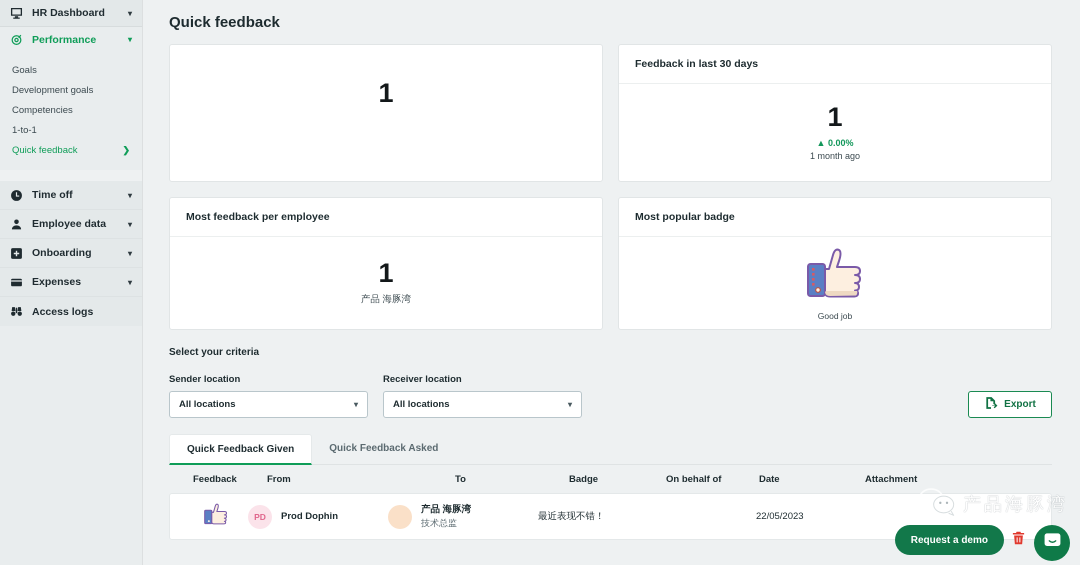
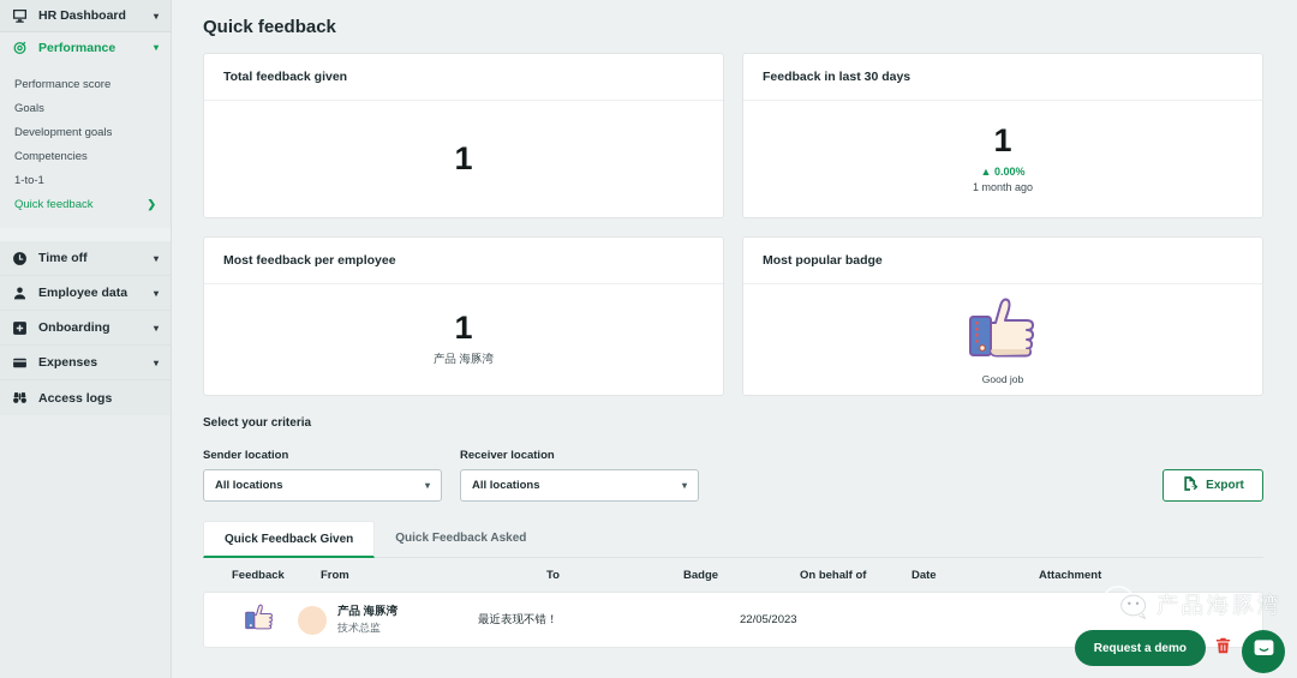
  HR Dashboard
  ▾
  Performance
  ▾
+ Performance score
  Goals
  Development goals
  Competencies
  1-to-1
  Quick feedback
  ❯
  Time off
  ▾
  Employee data
  ▾
  Onboarding
  ▾
  Expenses
  ▾
  Access logs
  Quick feedback
+ Total feedback given
  1
  Feedback in last 30 days
  1
  ▲ 0.00%
  1 month ago
  Most feedback per employee
  1
  产品 海豚湾
  Most popular badge
  Good job
  Select your criteria
  Sender location
  All locations
  ▾
  Receiver location
  All locations
  ▾
  Export
  Quick Feedback Given
  Quick Feedback Asked
  Feedback
  From
  To
  Badge
  On behalf of
  Date
  Attachment
- PD
- Prod Dophin
  产品 海豚湾
  技术总监
  最近表现不错！
  22/05/2023
  产品海豚湾
  Request a demo
